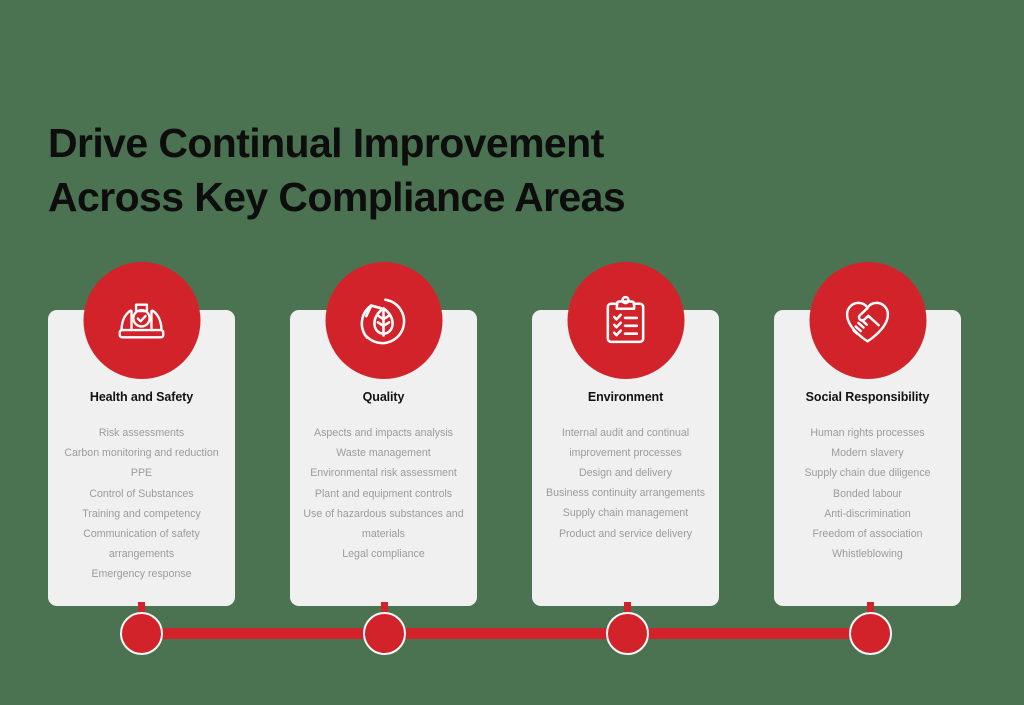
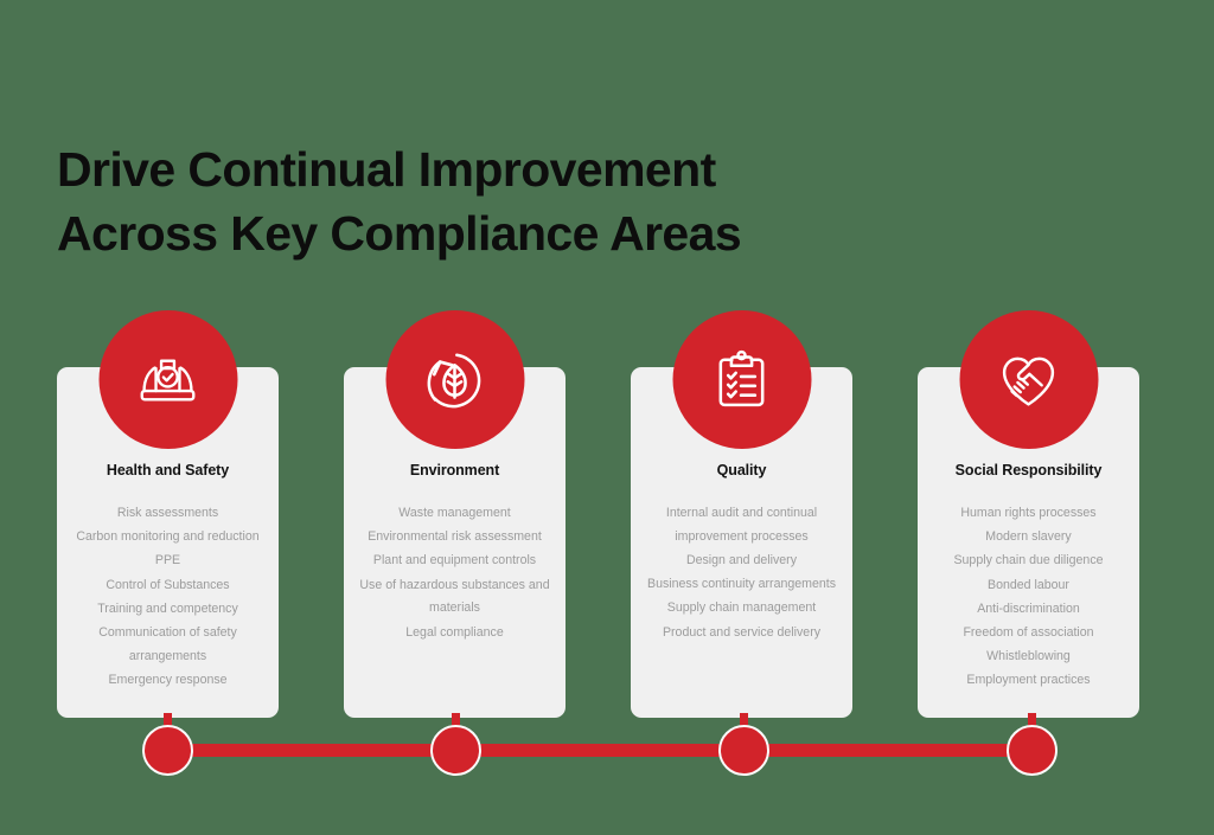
  Drive Continual Improvement
  Across Key Compliance Areas
  Health and Safety
  Risk assessments
  Carbon monitoring and reduction
  PPE
  Control of Substances
  Training and competency
  Communication of safety arrangements
  Emergency response
- Quality
+ Environment
- Aspects and impacts analysis
  Waste management
  Environmental risk assessment
  Plant and equipment controls
  Use of hazardous substances and materials
  Legal compliance
- Environment
+ Quality
  Internal audit and continual improvement processes
  Design and delivery
  Business continuity arrangements
  Supply chain management
  Product and service delivery
  Social Responsibility
  Human rights processes
  Modern slavery
  Supply chain due diligence
  Bonded labour
  Anti-discrimination
  Freedom of association
  Whistleblowing
+ Employment practices
